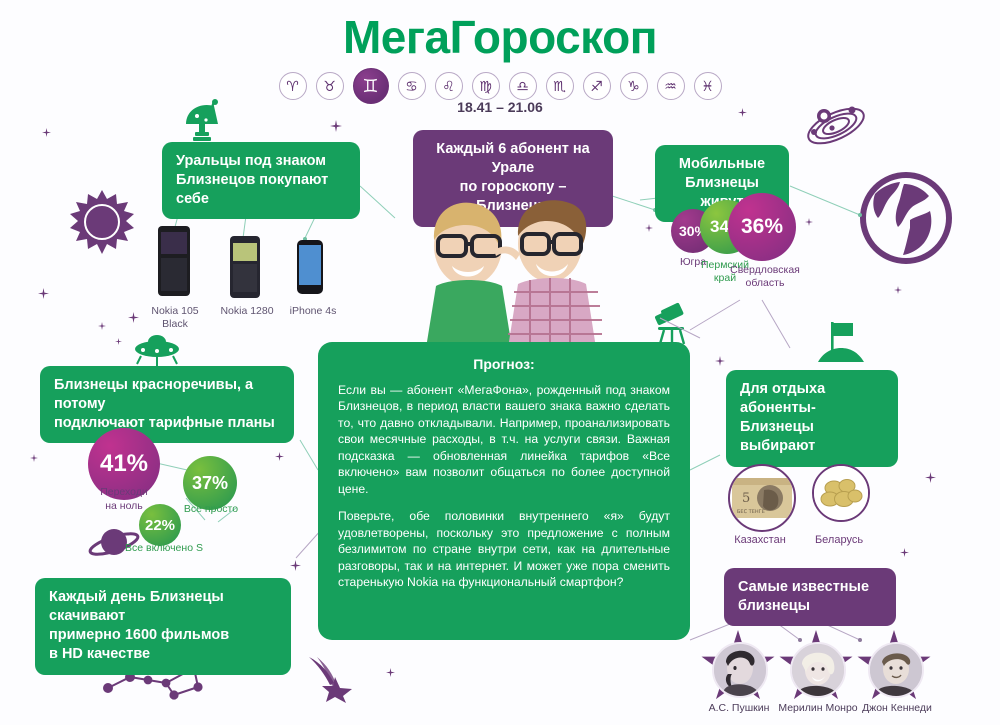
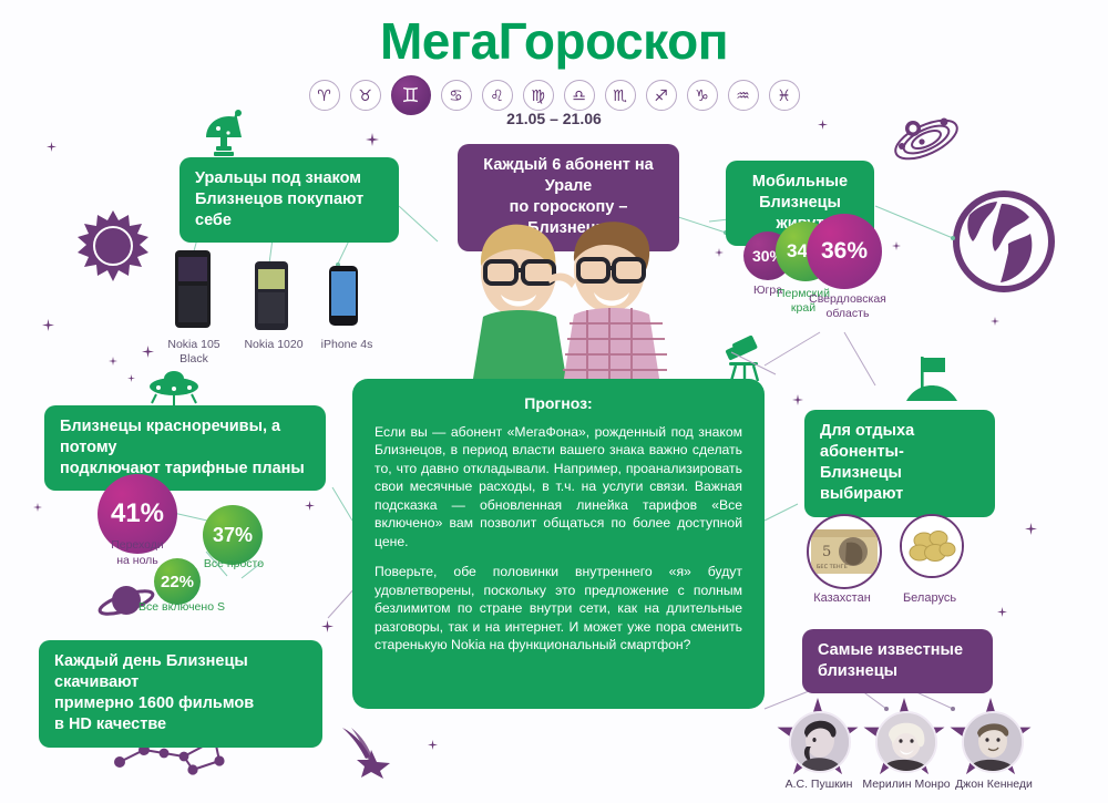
  МегаГороскоп
  ♈
  ♉
  ♊
  ♋
  ♌
  ♍
  ♎
  ♏
  ♐
  ♑
  ♒
  ♓
- 18.41 – 21.06
+ 21.05 – 21.06
  Уральцы под знаком
  Близнецов покупают себе
  Nokia 105
  Black
- Nokia 1280
+ Nokia 1020
  iPhone 4s
  Каждый 6 абонент на Урале
  по гороскопу – лизне
  Мобильные
  36%
  Югра
  Пермский
  край
  Свердловская
  область
  Близнецы красноречивы, а потому
  подключают тарифные планы
  41%
  Переходи
  на ноль
  37%
  Все просто
  22%
  Все включено S
  Каждый день Близнецы скачивают
  примерно 1600 фильмов
  в HD качестве
  Прогноз:
  Если вы — абонент «МегаФона», рожденный под знаком Близнецов, в период власти вашего знака важно сделать то, что давно откладывали. Например, проанализировать свои месячные расходы, в т.ч. на услуги связи. Важная подсказка — обновленная линейка тарифов «Все включено» вам позволит общаться по более доступной цене.
  Поверьте, обе половинки внутреннего «я» будут удовлетворены, поскольку это предложение с полным безлимитом по стране внутри сети, как на длительные разговоры, так и на интернет. И может уже пора сменить старенькую Nokia на функциональный смартфон?
  Для отдыха абоненты-
  Близнецы выбирают
  5
  Казахстан
  Беларусь
  Самые известные
  близнецы
  А.С. Пушкин
  Мерилин Монро
  Джон Кеннеди
